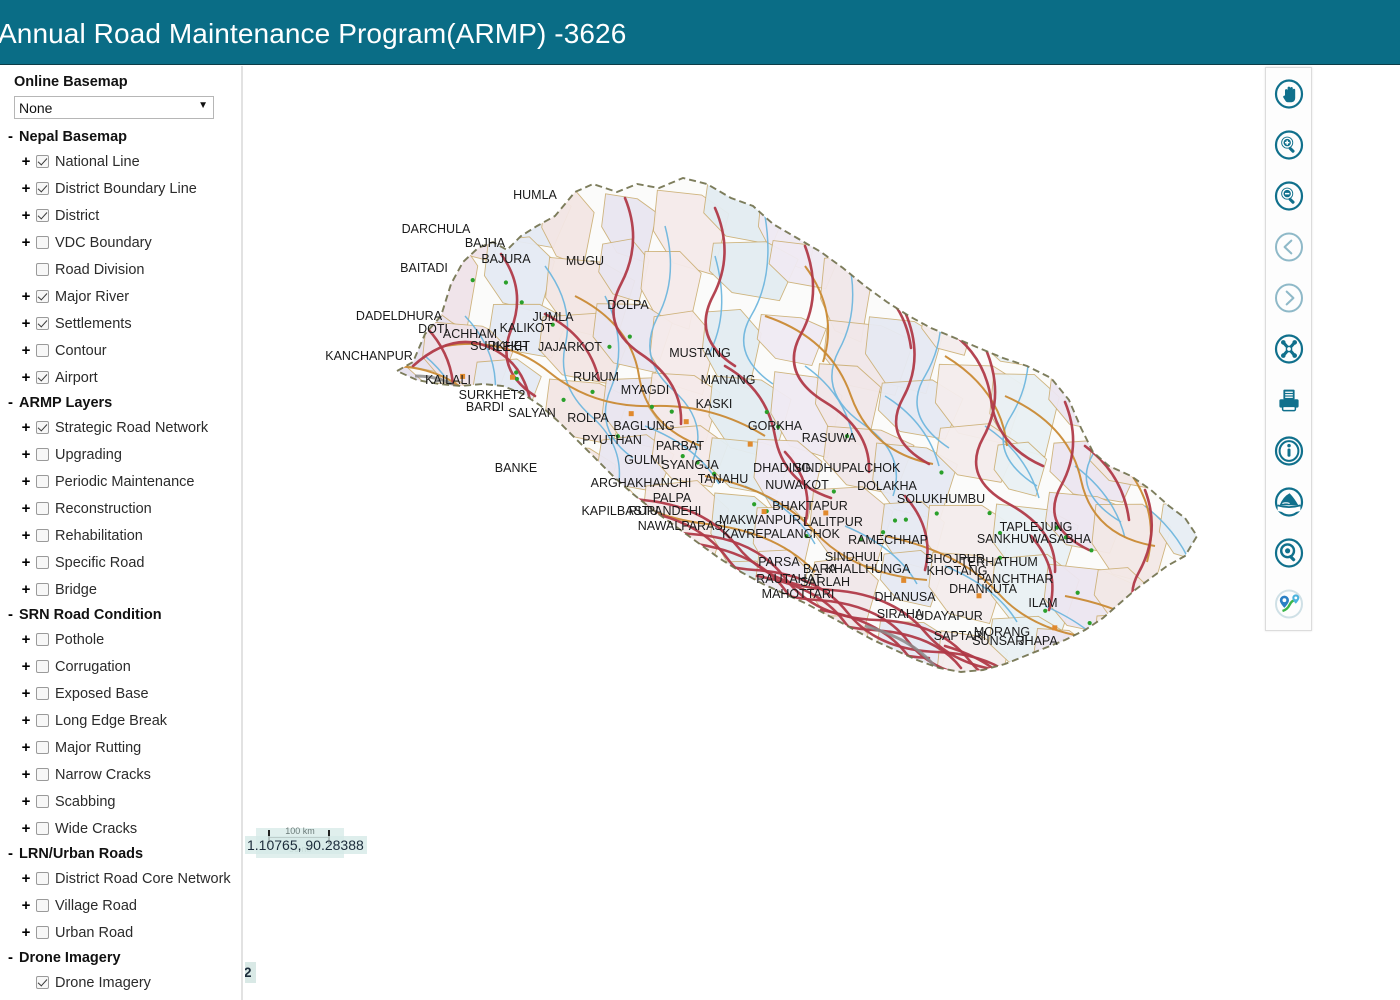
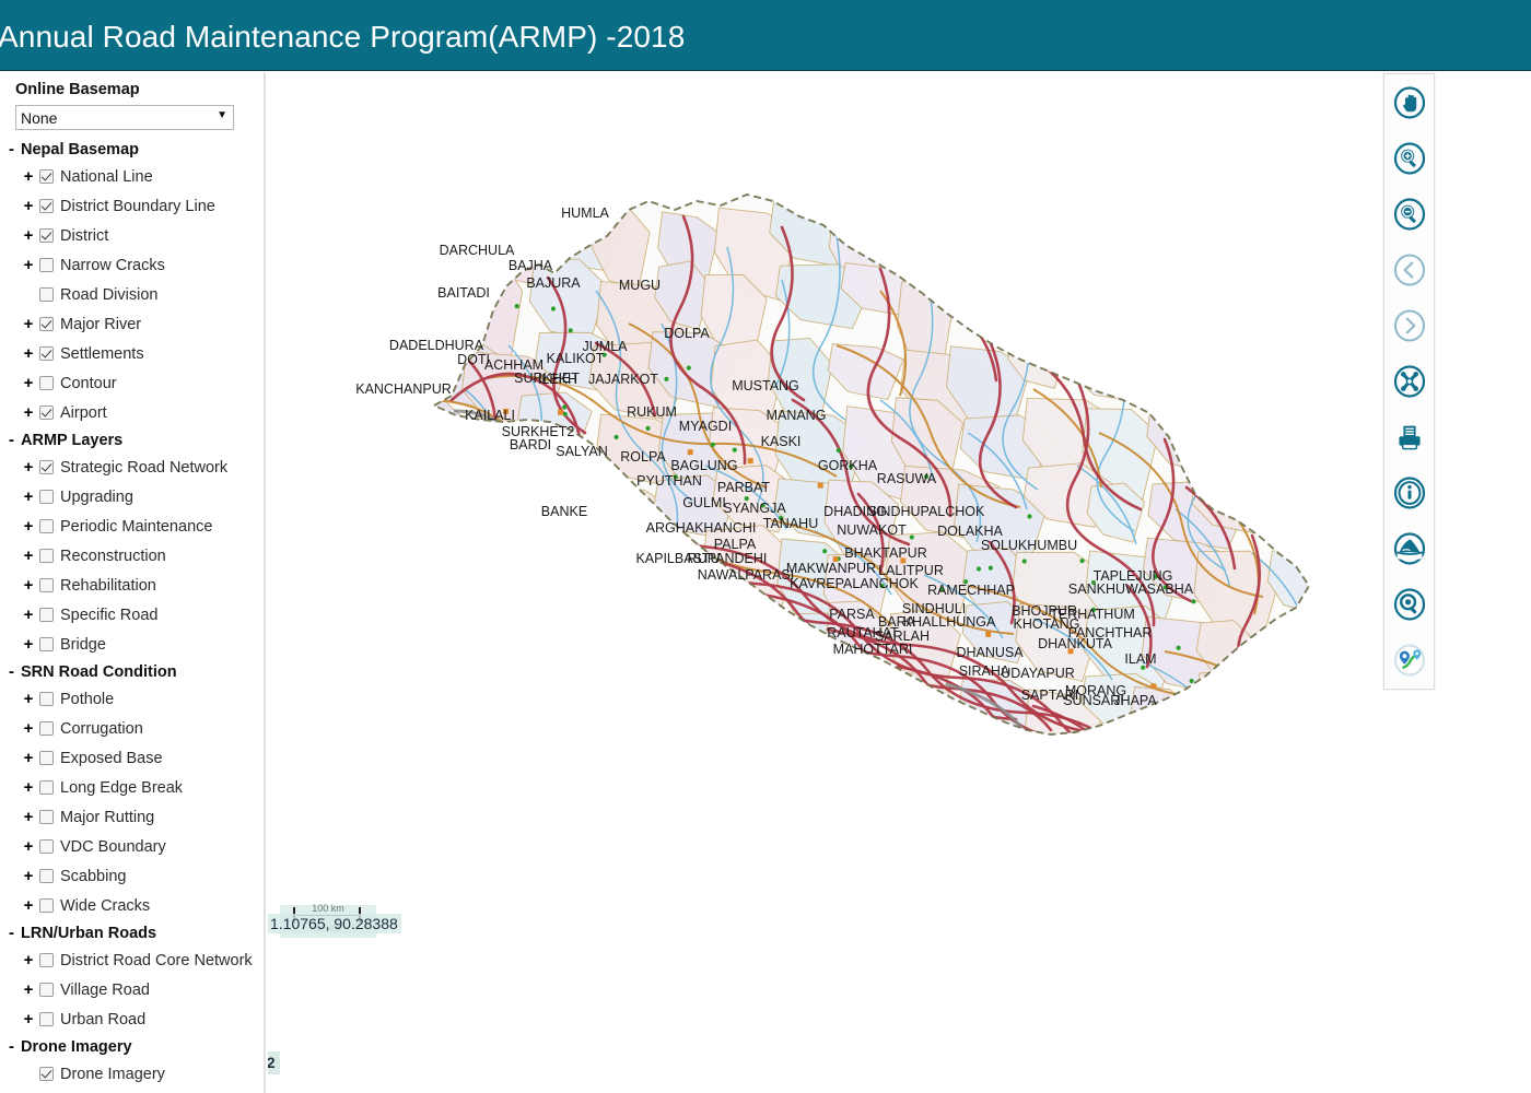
- Annual Road Maintenance Program(ARMP) -3626
+ Annual Road Maintenance Program(ARMP) -2018
  Online Basemap
  None
  ▼
  -
  Nepal Basemap
  +
  National Line
  +
  District Boundary Line
  +
  District
  +
- VDC Boundary
+ Narrow Cracks
  Road Division
  +
  Major River
  +
  Settlements
  +
  Contour
  +
  Airport
  -
  ARMP Layers
  +
  Strategic Road Network
  +
  Upgrading
  +
  Periodic Maintenance
  +
  Reconstruction
  +
  Rehabilitation
  +
  Specific Road
  +
  Bridge
  -
  SRN Road Condition
  +
  Pothole
  +
  Corrugation
  +
  Exposed Base
  +
  Long Edge Break
  +
  Major Rutting
  +
- Narrow Cracks
+ VDC Boundary
  +
  Scabbing
  +
  Wide Cracks
  -
  LRN/Urban Roads
  +
  District Road Core Network
  +
  Village Road
  +
  Urban Road
  -
  Drone Imagery
  Drone Imagery
  HUMLA
  DARCHULA
  BAJHA
  BAJURA
  MUGU
  BAITADI
  DOLPA
  DADELDHURA
  DOTI
  ACHHAM
  JUMLA
  KALIKOT
  SURKHET
  ILEKH
  JAJARKOT
  KANCHANPUR
  MUSTANG
  RUKUM
  KAILALI
  MYAGDI
  MANANG
  KASKI
  SURKHET2
  BARDI
  SALYAN
  ROLPA
  BAGLUNG
  GORKHA
  PYUTHAN
  PARBAT
  RASUWA
  BANKE
  GULMI
  SYANGJA
  DHADING
  SINDHUPALCHOK
  ARGHAKHANCHI
  TANAHU
  NUWAKOT
  DOLAKHA
  PALPA
  SOLUKHUMBU
  KAPILBASTU
  RUPANDEHI
  BHAKTAPUR
  MAKWANPUR
  LALITPUR
  TAPLEJUNG
  NAWALPARASI
  KAVREPALANCHOK
  RAMECHHAP
  SANKHUWASABHA
  PARSA
  SINDHULI
  BHOJPUR
  TERHATHUM
  BARA
  KHALLHUNGA
  KHOTANG
  PANCHTHAR
  RAUTAHAT
  SARLAH
  DHANKUTA
  MAHOTTARI
  UDAYAPUR
  ILAM
  DHANUSA
  SIRAHA
  MORANG
  SAPTARI
  SUNSARI
  JHAPA
  100 km
  50 mi
  1.10765, 90.28388
